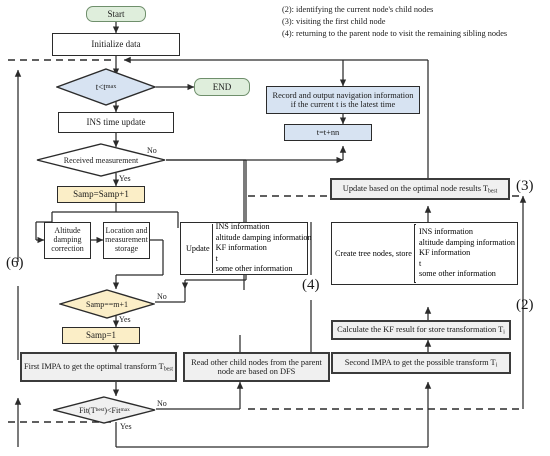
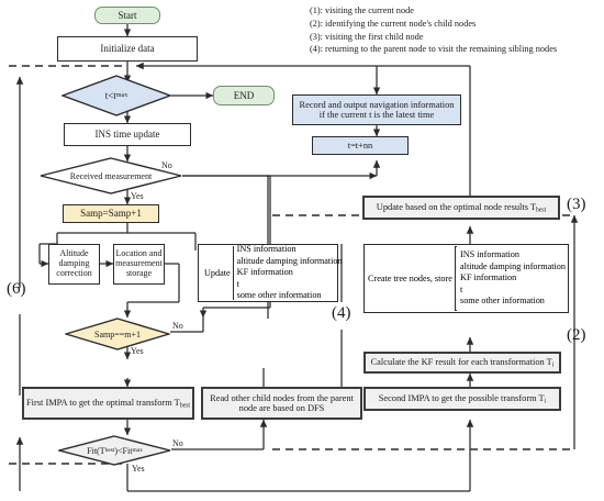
+ (1): visiting the current node
  (2): identifying the current node's child nodes
  (3): visiting the first child node
  (4): returning to the parent node to visit the remaining sibling nodes
  Start
  Initialize data
  t<t
  END
  INS time update
  Received measurement
  Samp=Samp+1
  Altitude damping correction
  Location and measurement storage
  Samp==m+1
- Samp=1
  First IMPA to get the optimal transform T
  Read other child nodes from the parent node are based on DFS
  Fit(T
  )<Fit
  Record and output navigation information if the current t is the latest time
  t=t+nn
  Update based on the optimal node results T
  Update
  INS information
  altitude damping information
  KF information
  t
  some other information
  Create tree nodes, store
  INS information
  altitude damping information
  KF information
  t
  some other information
- Calculate the KF result for store transformation T
+ Calculate the KF result for each transformation T
  Second IMPA to get the possible transform T
  Yes
  No
  Yes
  No
  Yes
  No
  (6)
  (2)
  (3)
  (4)
